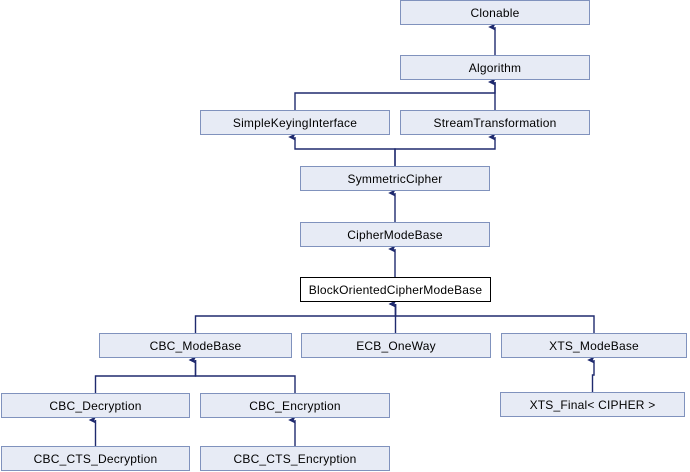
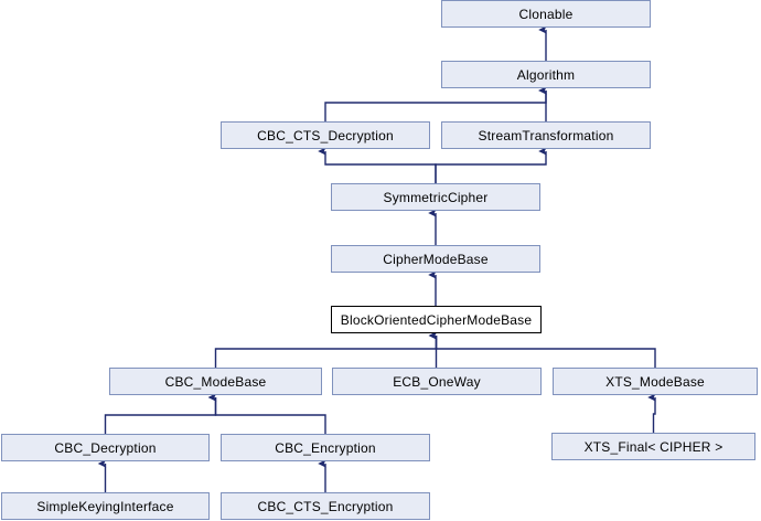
  Clonable
  Algorithm
- SimpleKeyingInterface
+ CBC_CTS_Decryption
  StreamTransformation
  SymmetricCipher
  CipherModeBase
  BlockOrientedCipherModeBase
  CBC_ModeBase
  ECB_OneWay
  XTS_ModeBase
  CBC_Decryption
  CBC_Encryption
  XTS_Final< CIPHER >
- CBC_CTS_Decryption
+ SimpleKeyingInterface
  CBC_CTS_Encryption
